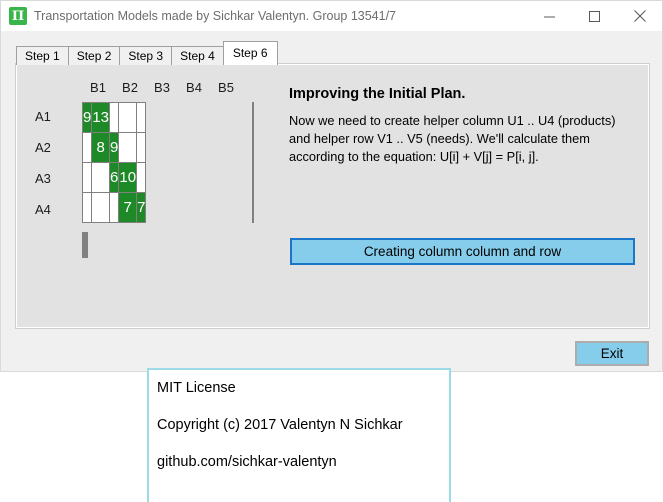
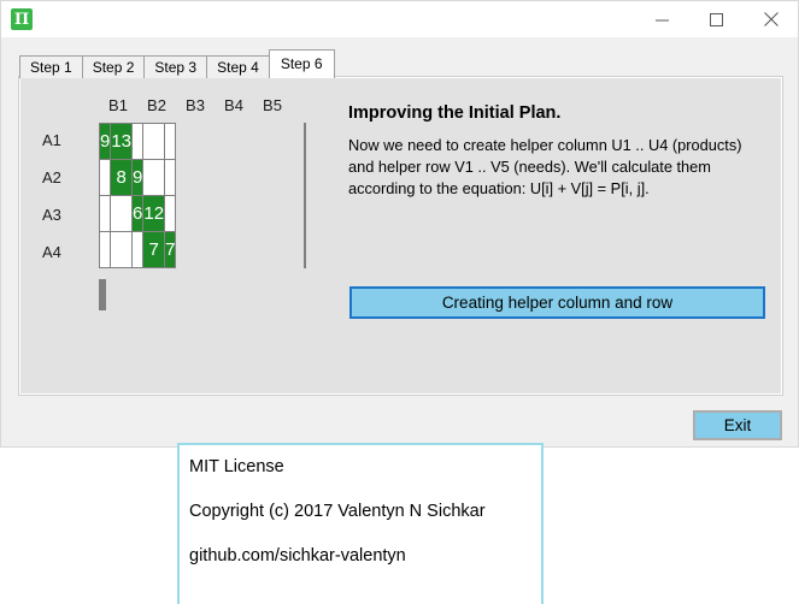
  Π
- Transportation Models made by Sichkar Valentyn. Group 13541/7
  Step 1
  Step 2
  Step 3
  Step 4
  Step 6
  B1
  B2
  B3
  B4
  B5
  A1
  A2
  A3
  A4
  9	13
  	8	9
- 		6	10
+ 		6	12
  			7	7
  Improving the Initial Plan.
  Now we need to create helper column U1 .. U4 (products) and helper row V1 .. V5 (needs). We'll calculate them according to the equation: U[i] + V[j] = P[i, j].
- Creating column column and row
+ Creating helper column and row
  Exit
  MIT License
  Copyright (c) 2017 Valentyn N Sichkar
  github.com/sichkar-valentyn
